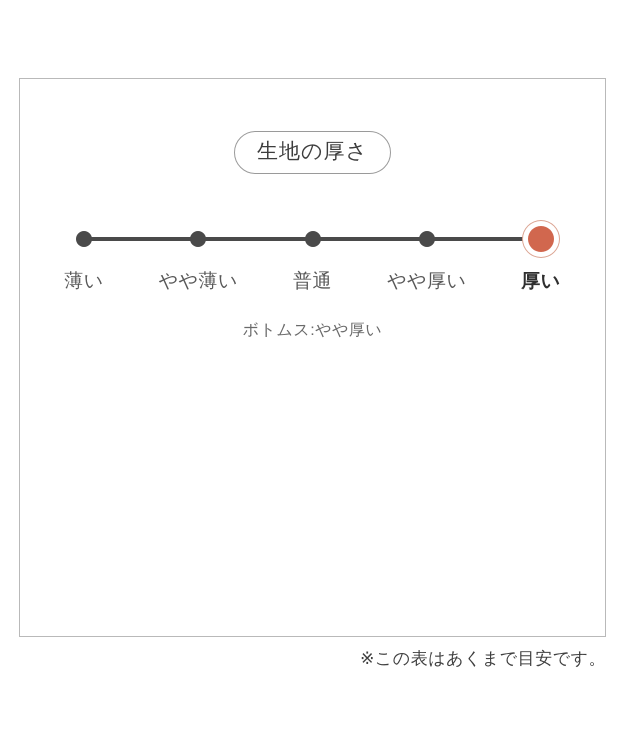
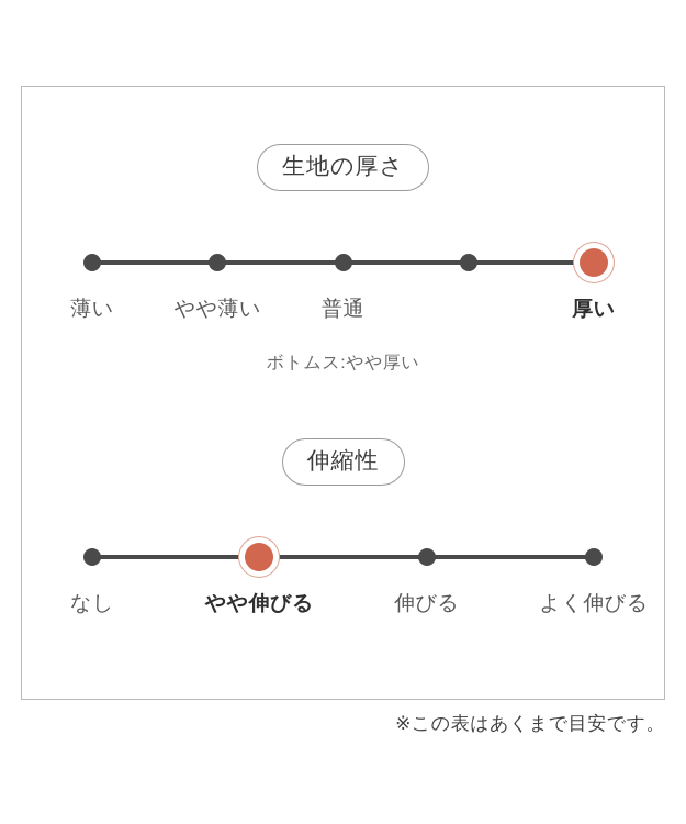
  生地の厚さ
  薄い
  やや薄い
  普通
- やや厚い
  厚い
  ボトムス:やや厚い
+ 伸縮性
+ なし
+ やや伸びる
+ 伸びる
+ よく伸びる
  ※この表はあくまで目安です。
